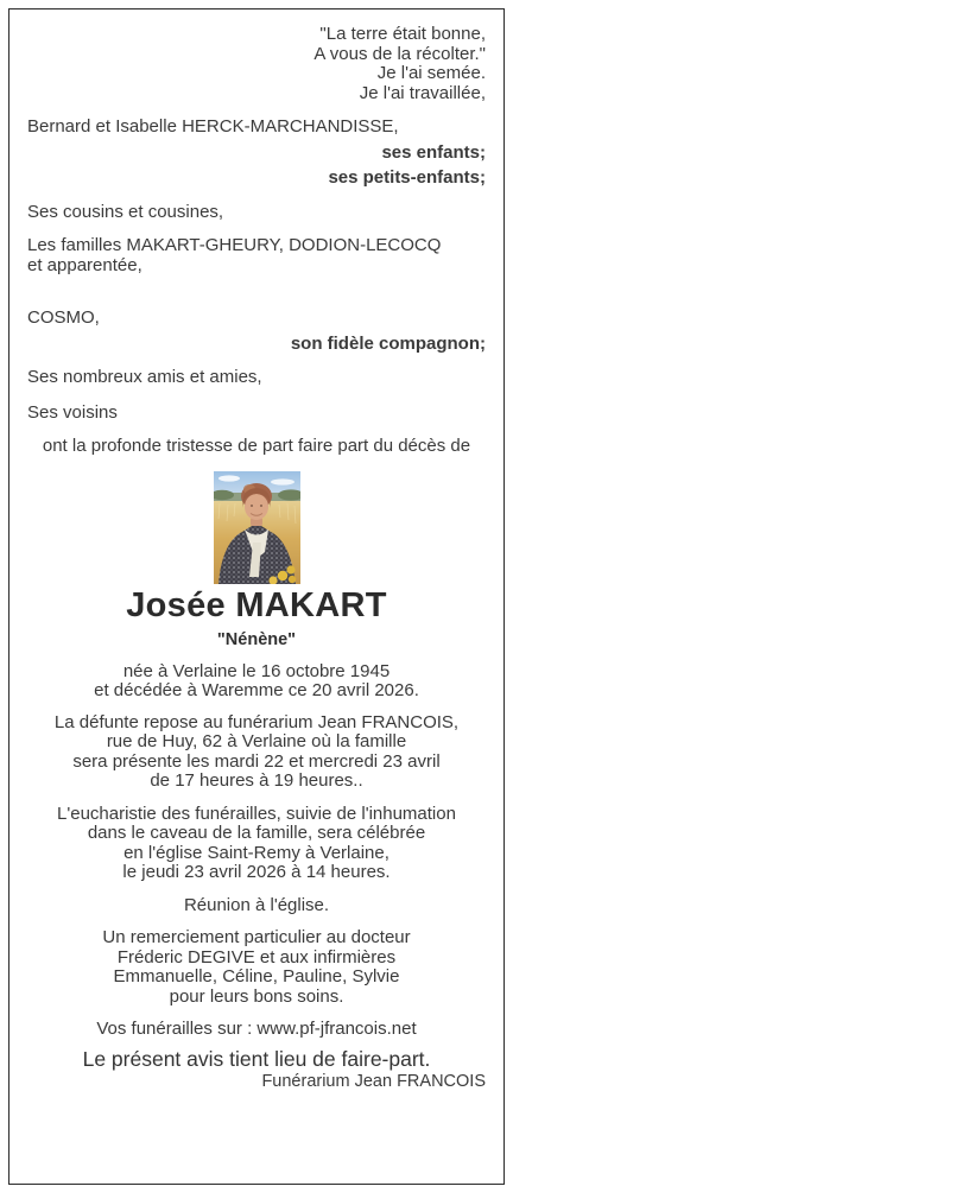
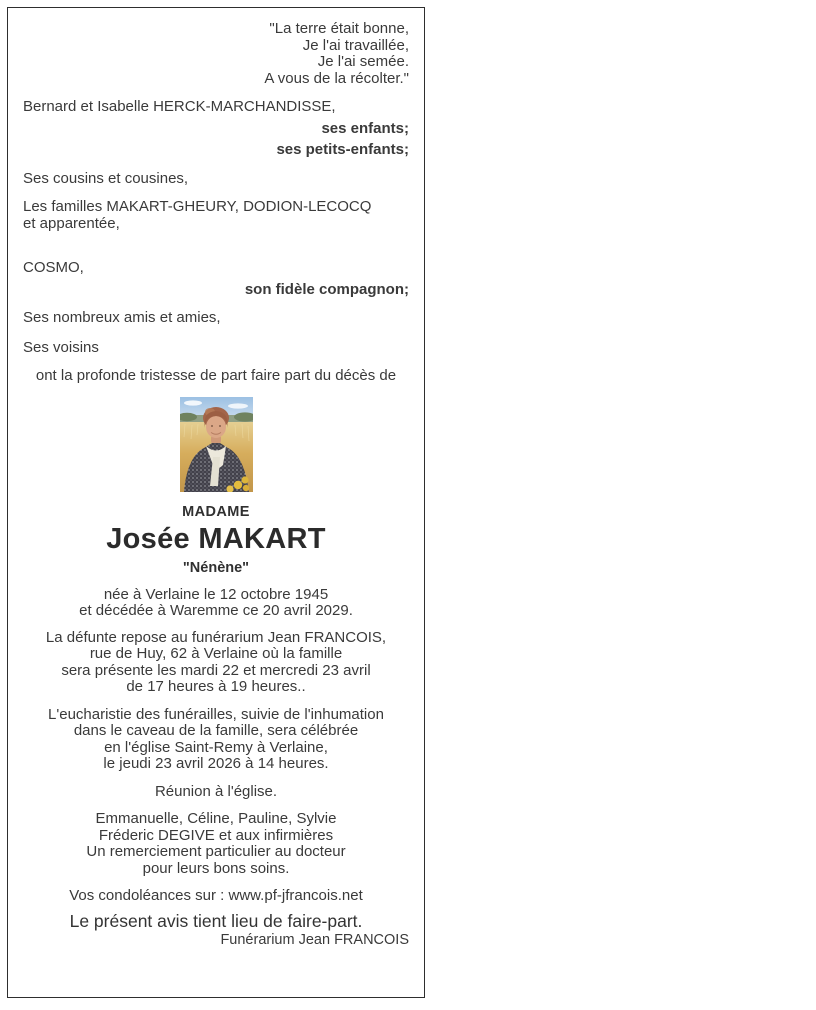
  "La terre était bonne,
- A vous de la récolter."
+ Je l'ai travaillée,
  Je l'ai semée.
- Je l'ai travaillée,
+ A vous de la récolter."
  Bernard et Isabelle HERCK-MARCHANDISSE,
  ses enfants;
  ses petits-enfants;
  Ses cousins et cousines,
  Les familles MAKART-GHEURY, DODION-LECOCQ
  et apparentée,
  COSMO,
  son fidèle compagnon;
  Ses nombreux amis et amies,
  Ses voisins
  ont la profonde tristesse de part faire part du décès de
+ MADAME
  Josée MAKART
  "Nénène"
- née à Verlaine le 16 octobre 1945
+ née à Verlaine le 12 octobre 1945
- et décédée à Waremme ce 20 avril 2026.
+ et décédée à Waremme ce 20 avril 2029.
  La défunte repose au funérarium Jean FRANCOIS,
  rue de Huy, 62 à Verlaine où la famille
  sera présente les mardi 22 et mercredi 23 avril
  de 17 heures à 19 heures..
  L'eucharistie des funérailles, suivie de l'inhumation
  dans le caveau de la famille, sera célébrée
  en l'église Saint-Remy à Verlaine,
  le jeudi 23 avril 2026 à 14 heures.
  Réunion à l'église.
- Un remerciement particulier au docteur
+ Emmanuelle, Céline, Pauline, Sylvie
  Fréderic DEGIVE et aux infirmières
- Emmanuelle, Céline, Pauline, Sylvie
+ Un remerciement particulier au docteur
  pour leurs bons soins.
- Vos funérailles sur : www.pf-jfrancois.net
+ Vos condoléances sur : www.pf-jfrancois.net
  Le présent avis tient lieu de faire-part.
  Funérarium Jean FRANCOIS
